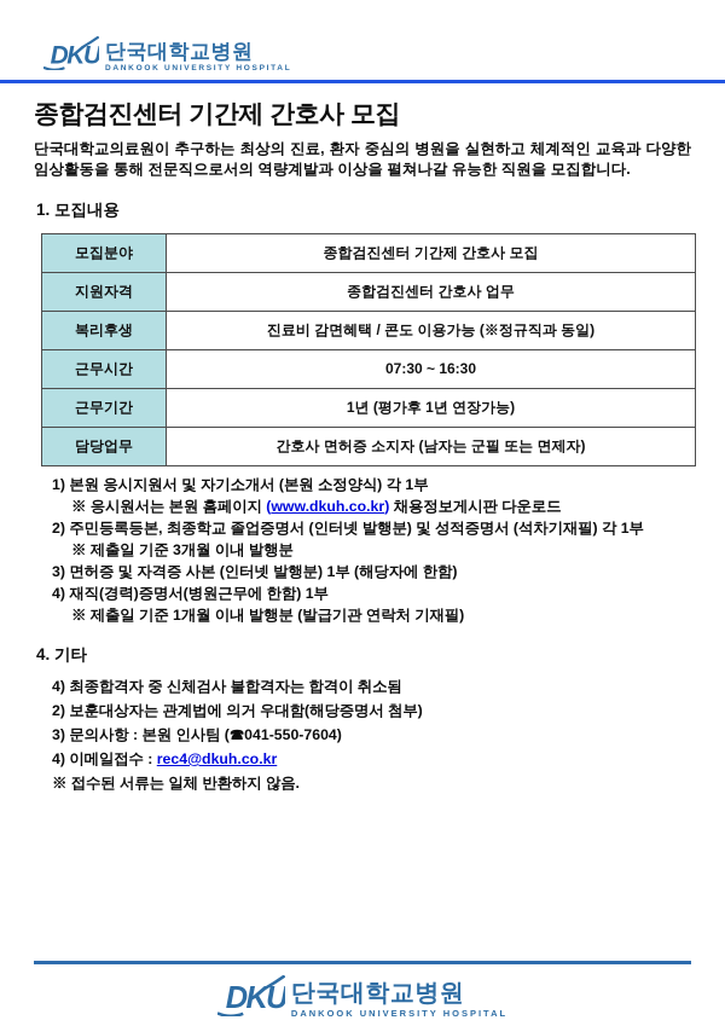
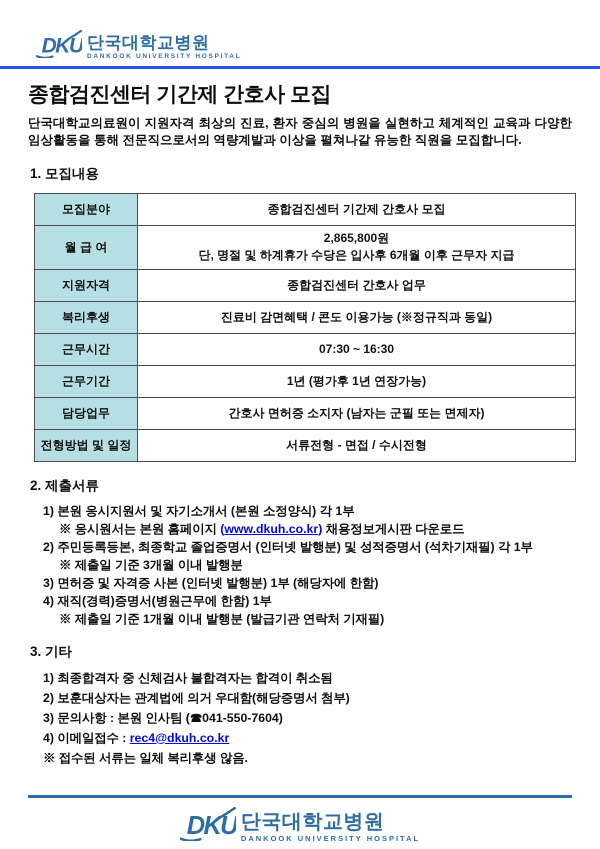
  DKU
  단국대학교병원
  종합검진센터 기간제 간호사 모집
- 단국대학교의료원이 추구하는 최상의 진료, 환자 중심의 병원을 실현하고 체계적인 교육과 다양한 임상활동을 통해 전문직으로서의 역량계발과 이상을 펼쳐나갈 유능한 직원을 모집합니다.
+ 단국대학교의료원이 지원자격 최상의 진료, 환자 중심의 병원을 실현하고 체계적인 교육과 다양한 임상활동을 통해 전문직으로서의 역량계발과 이상을 펼쳐나갈 유능한 직원을 모집합니다.
  1. 모집내용
  모집분야	종합검진센터 기간제 간호사 모집
+ 월 급 여	2,865,800원 단, 명절 및 하계휴가 수당은 입사후 6개월 이후 근무자 지급
  지원자격	종합검진센터 간호사 업무
  복리후생	진료비 감면혜택 / 콘도 이용가능 (※정규직과 동일)
  근무시간	07:30 ~ 16:30
  근무기간	1년 (평가후 1년 연장가능)
  담당업무	간호사 면허증 소지자 (남자는 군필 또는 면제자)
+ 전형방법 및 일정	서류전형 - 면접 / 수시전형
+ 2. 제출서류
  1) 본원 응시지원서 및 자기소개서 (본원 소정양식) 각 1부
  ※ 응시원서는 본원 홈페이지 (www.dkuh.co.kr) 채용정보게시판 다운로드
  2) 주민등록등본, 최종학교 졸업증명서 (인터넷 발행분) 및 성적증명서 (석차기재필) 각 1부
  ※ 제출일 기준 3개월 이내 발행분
  3) 면허증 및 자격증 사본 (인터넷 발행분) 1부 (해당자에 한함)
  4) 재직(경력)증명서(병원근무에 한함) 1부
  ※ 제출일 기준 1개월 이내 발행분 (발급기관 연락처 기재필)
- 4. 기타
+ 3. 기타
- 4) 최종합격자 중 신체검사 불합격자는 합격이 취소됨
+ 1) 최종합격자 중 신체검사 불합격자는 합격이 취소됨
  2) 보훈대상자는 관계법에 의거 우대함(해당증명서 첨부)
  3) 문의사항 : 본원 인사팀 (☎041-550-7604)
  4) 이메일접수 : rec4@dkuh.co.kr
- ※ 접수된 서류는 일체 반환하지 않음.
+ ※ 접수된 서류는 일체 복리후생 않음.
  DKU
  단국대학교병원
  DANKOOK UNIVERSITY HOSPITAL
